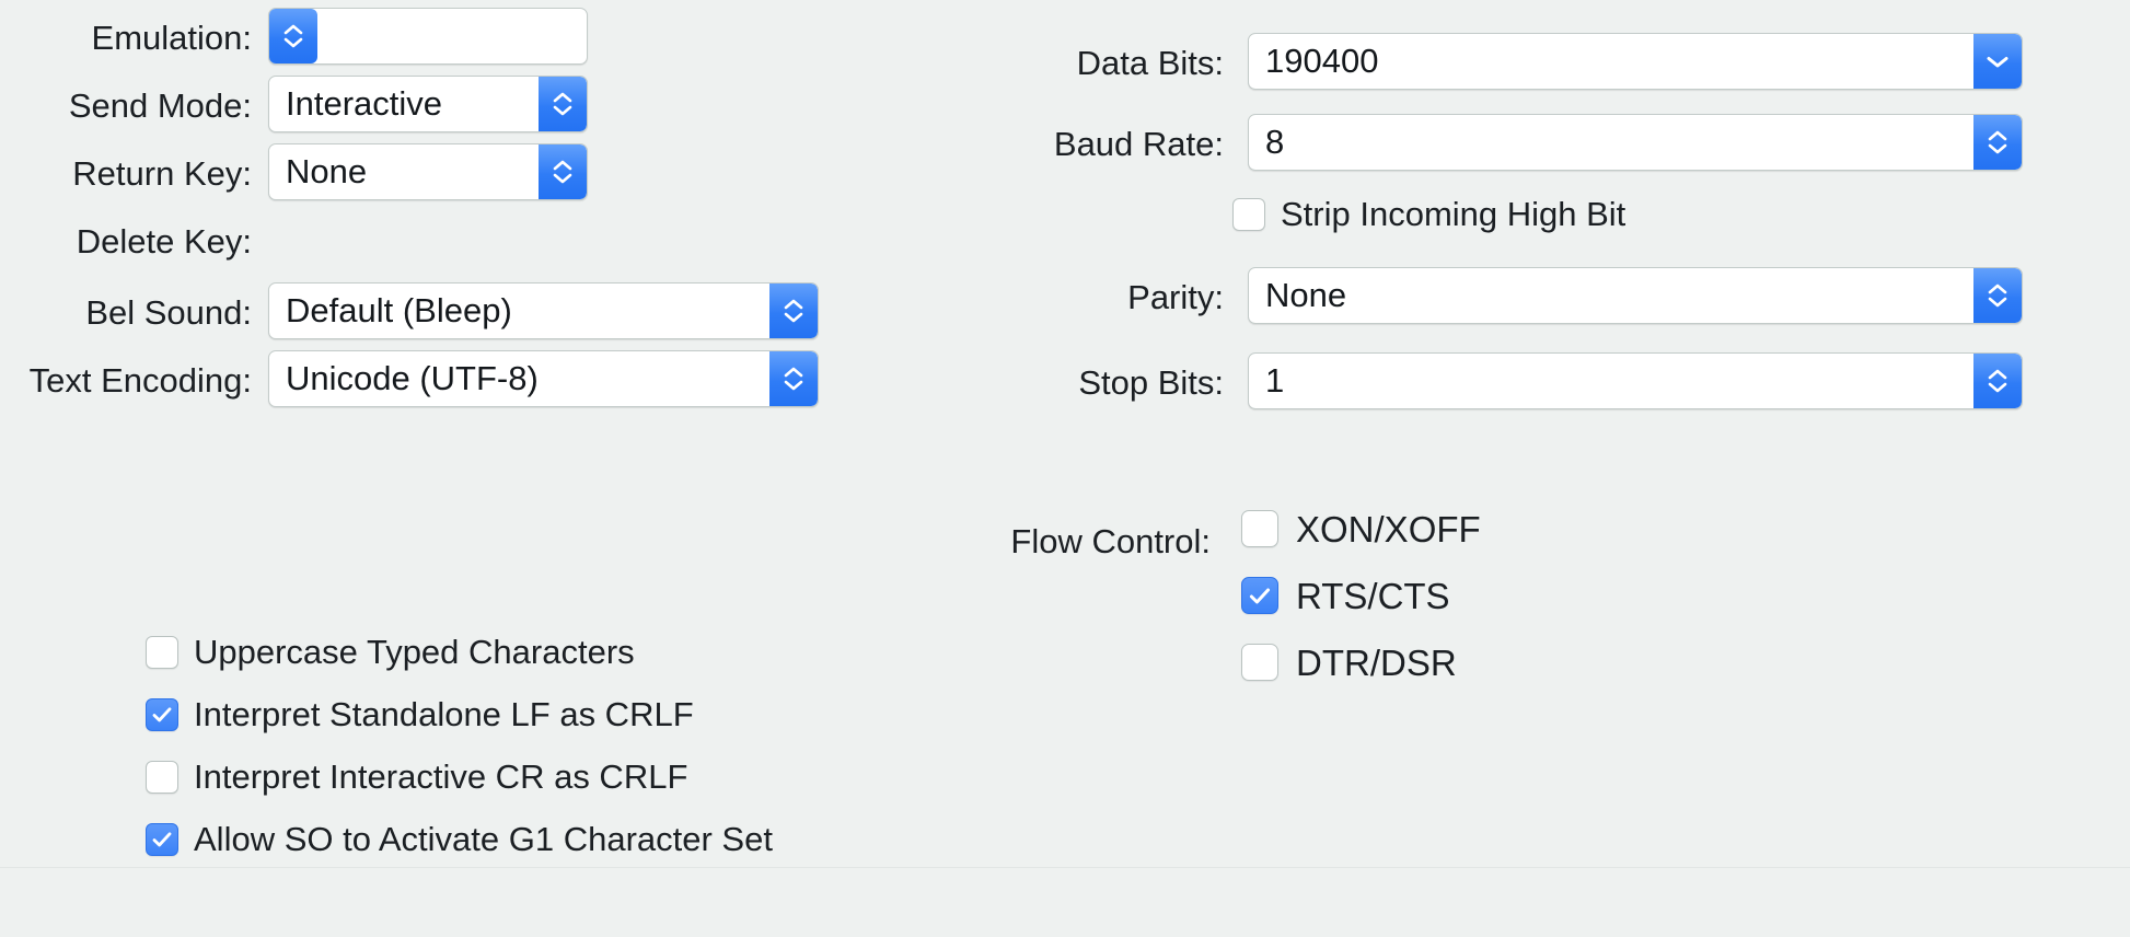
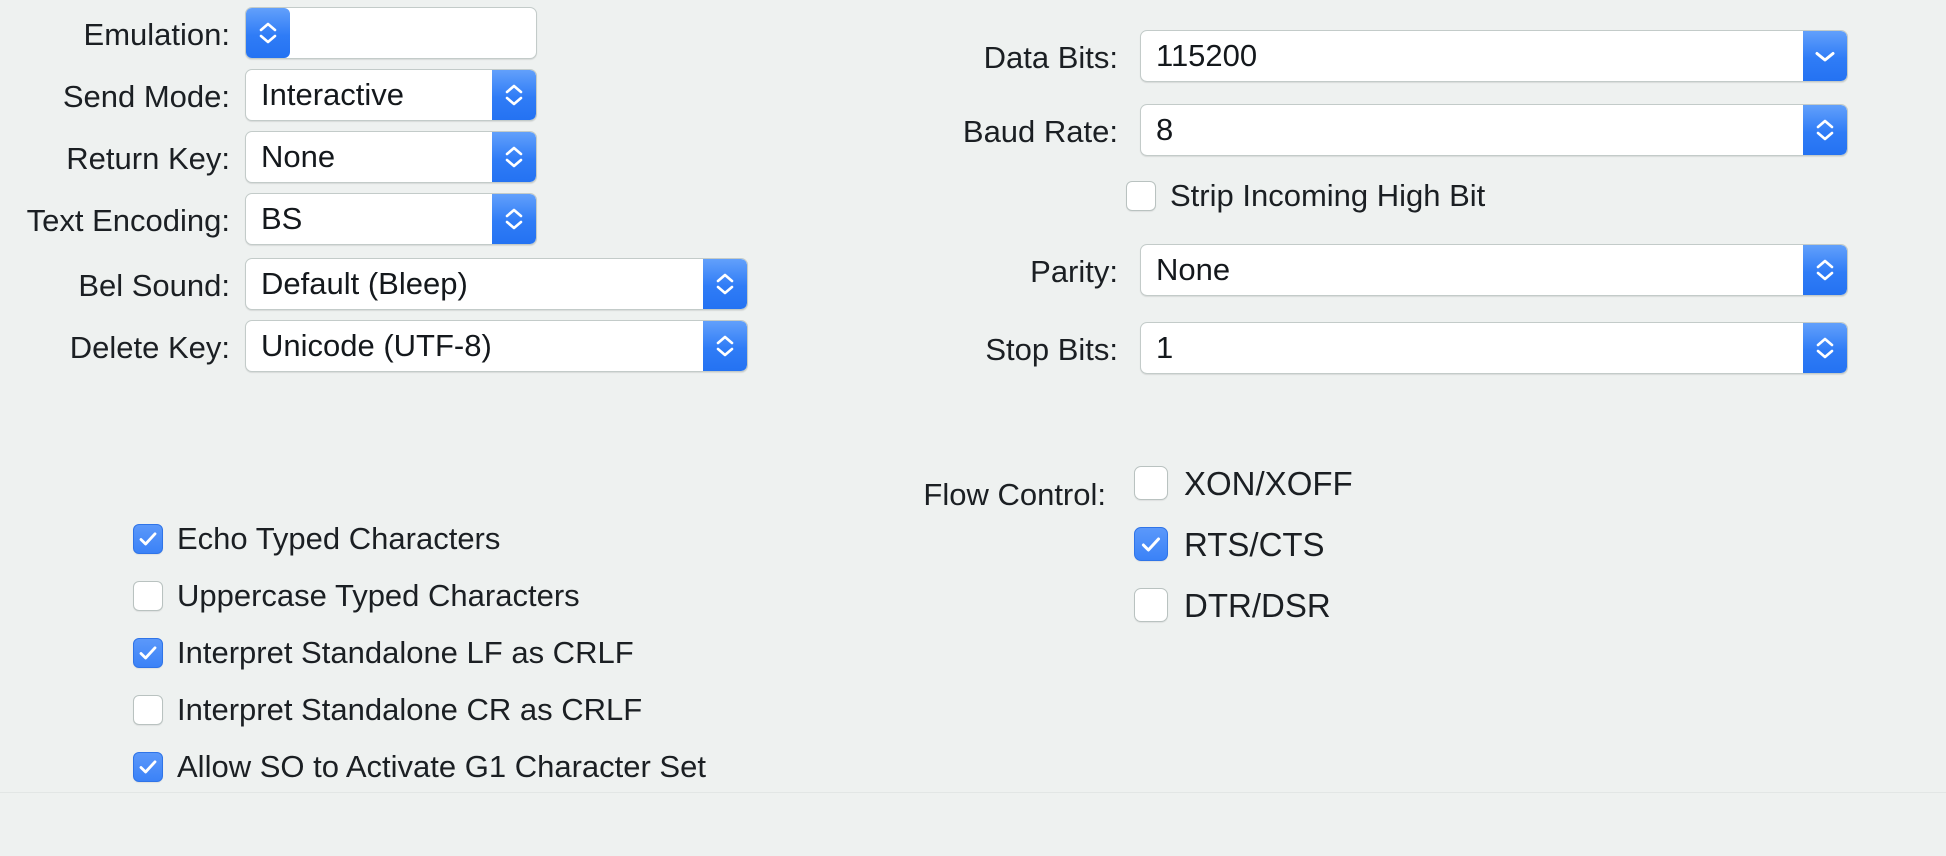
  Emulation:
  Send Mode:
  Interactive
  Return Key:
  None
- Delete Key:
+ Text Encoding:
+ BS
  Bel Sound:
  Default (Bleep)
- Text Encoding:
+ Delete Key:
  Unicode (UTF-8)
+ Echo Typed Characters
  Uppercase Typed Characters
  Interpret Standalone LF as CRLF
- Interpret Interactive CR as CRLF
+ Interpret Standalone CR as CRLF
  Allow SO to Activate G1 Character Set
  Data Bits:
- 190400
+ 115200
  Baud Rate:
  8
  Strip Incoming High Bit
  Parity:
  None
  Stop Bits:
  1
  Flow Control:
  XON/XOFF
  RTS/CTS
  DTR/DSR
